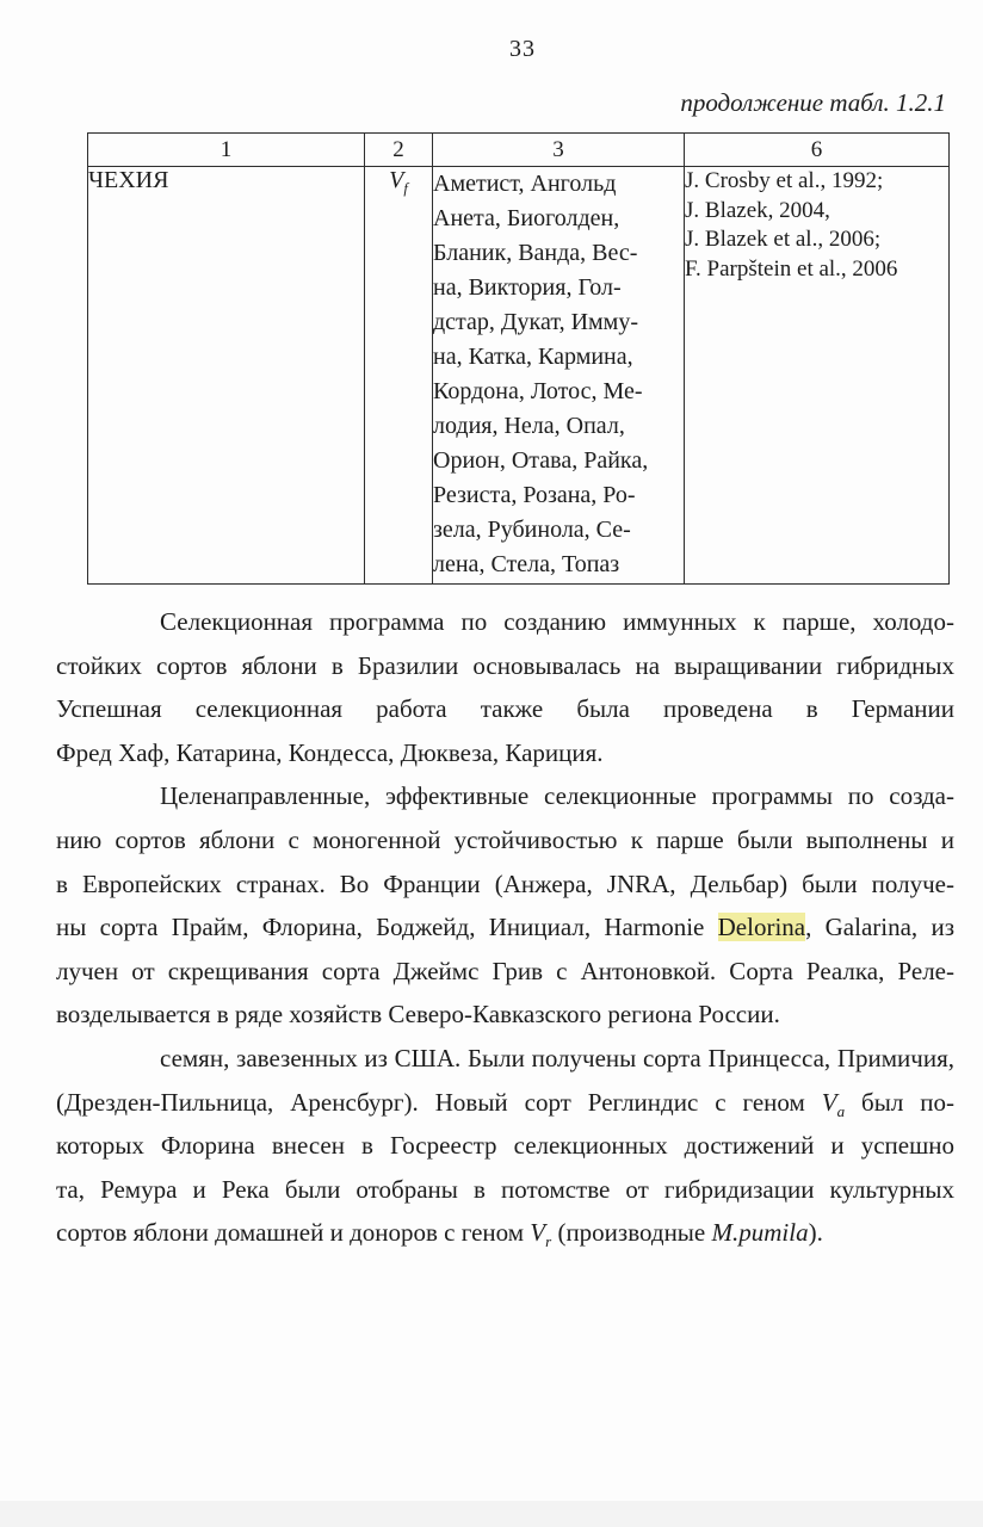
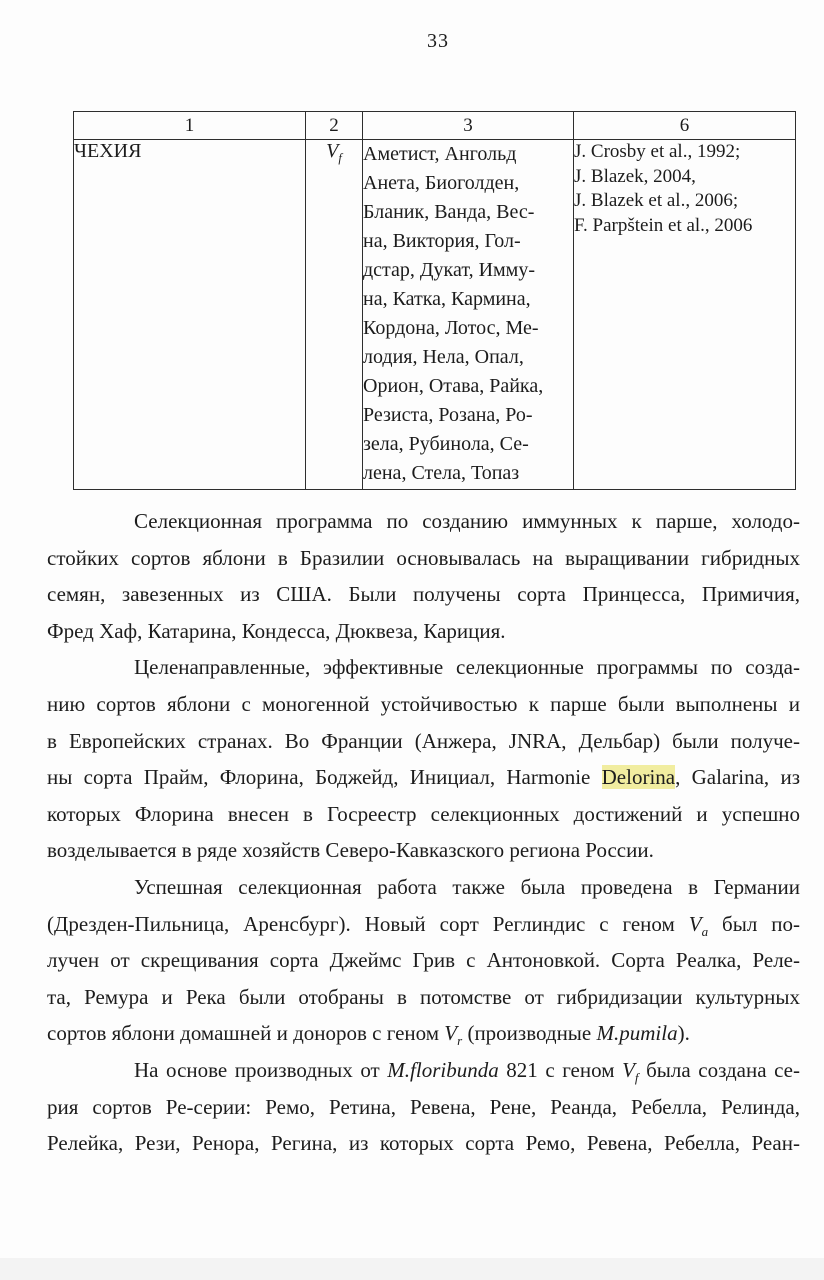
  33
- продолжение табл. 1.2.1
  1	2	3	6
  ЧЕХИЯ	Vf	Аметист, АнгольдАнета, Биоголден,Бланик, Ванда, Вес-на, Виктория, Гол-дстар, Дукат, Имму-на, Катка, Кармина,Кордона, Лотос, Ме-лодия, Нела, Опал,Орион, Отава, Райка,Резиста, Розана, Ро-зела, Рубинола, Се-лена, Стела, Топаз	J. Crosby et al., 1992;J. Blazek, 2004,J. Blazek et al., 2006;F. Parpštein et al., 2006
  Селекционная программа по созданию иммунных к парше, холодо-
  стойких сортов яблони в Бразилии основывалась на выращивании гибридных
- Успешная селекционная работа также была проведена в Германии
+ семян, завезенных из США. Были получены сорта Принцесса, Примичия,
  Фред Хаф, Катарина, Кондесса, Дюквеза, Кариция.
  Целенаправленные, эффективные селекционные программы по созда-
  нию сортов яблони с моногенной устойчивостью к парше были выполнены и
  в Европейских странах. Во Франции (Анжера, JNRA, Дельбар) были получе-
  ны сорта Прайм, Флорина, Боджейд, Инициал, Harmonie Delorina, Galarina, из
- лучен от скрещивания сорта Джеймс Грив с Антоновкой. Сорта Реалка, Реле-
+ которых Флорина внесен в Госреестр селекционных достижений и успешно
  возделывается в ряде хозяйств Северо-Кавказского региона России.
- семян, завезенных из США. Были получены сорта Принцесса, Примичия,
+ Успешная селекционная работа также была проведена в Германии
  (Дрезден-Пильница, Аренсбург). Новый сорт Реглиндис с геном Va был по-
- которых Флорина внесен в Госреестр селекционных достижений и успешно
+ лучен от скрещивания сорта Джеймс Грив с Антоновкой. Сорта Реалка, Реле-
  та, Ремура и Река были отобраны в потомстве от гибридизации культурных
  сортов яблони домашней и доноров с геном Vr (производные M.pumila).
+ На основе производных от M.floribunda 821 с геном Vf была создана се-
+ рия сортов Ре-серии: Ремо, Ретина, Ревена, Рене, Реанда, Ребелла, Релинда,
+ Релейка, Рези, Ренора, Регина, из которых сорта Ремо, Ревена, Ребелла, Реан-
